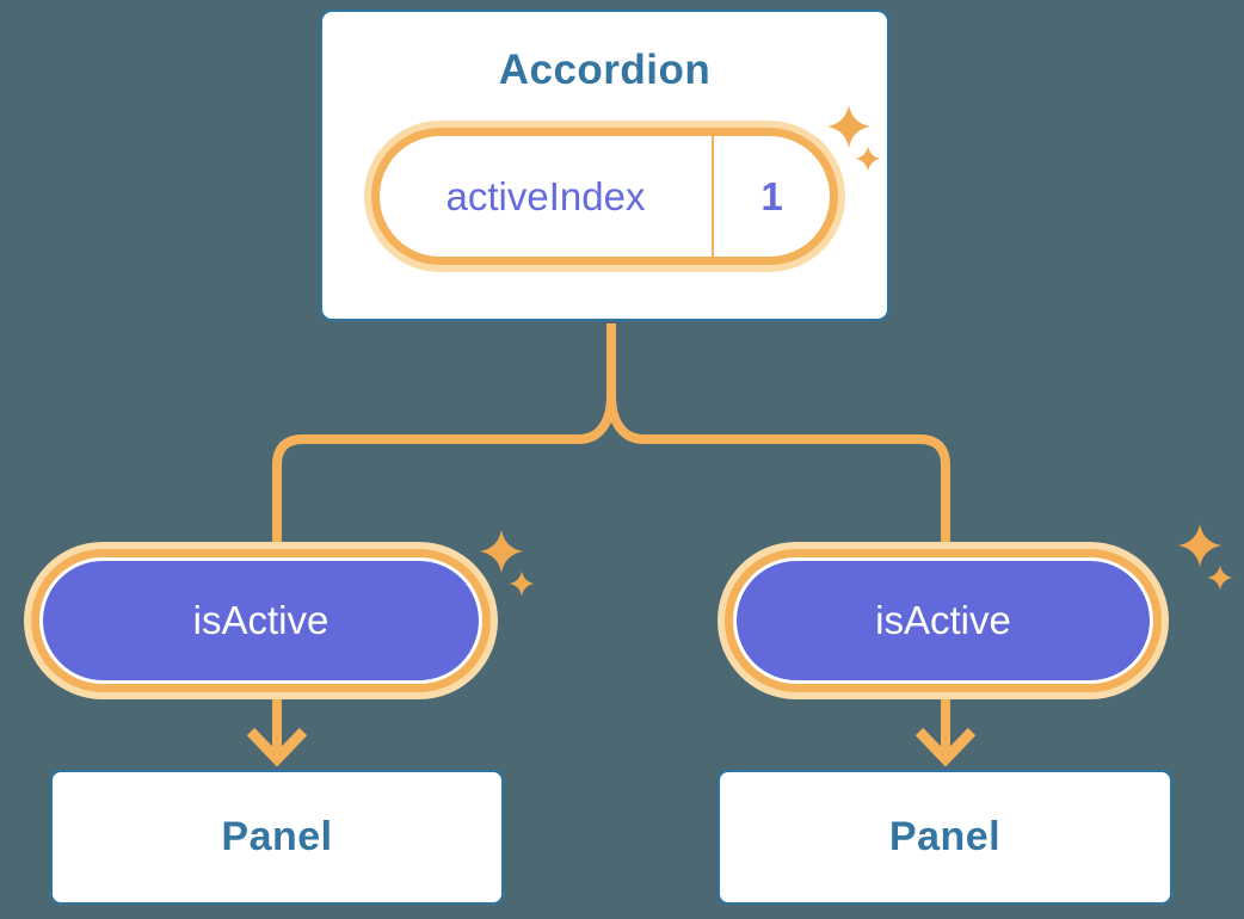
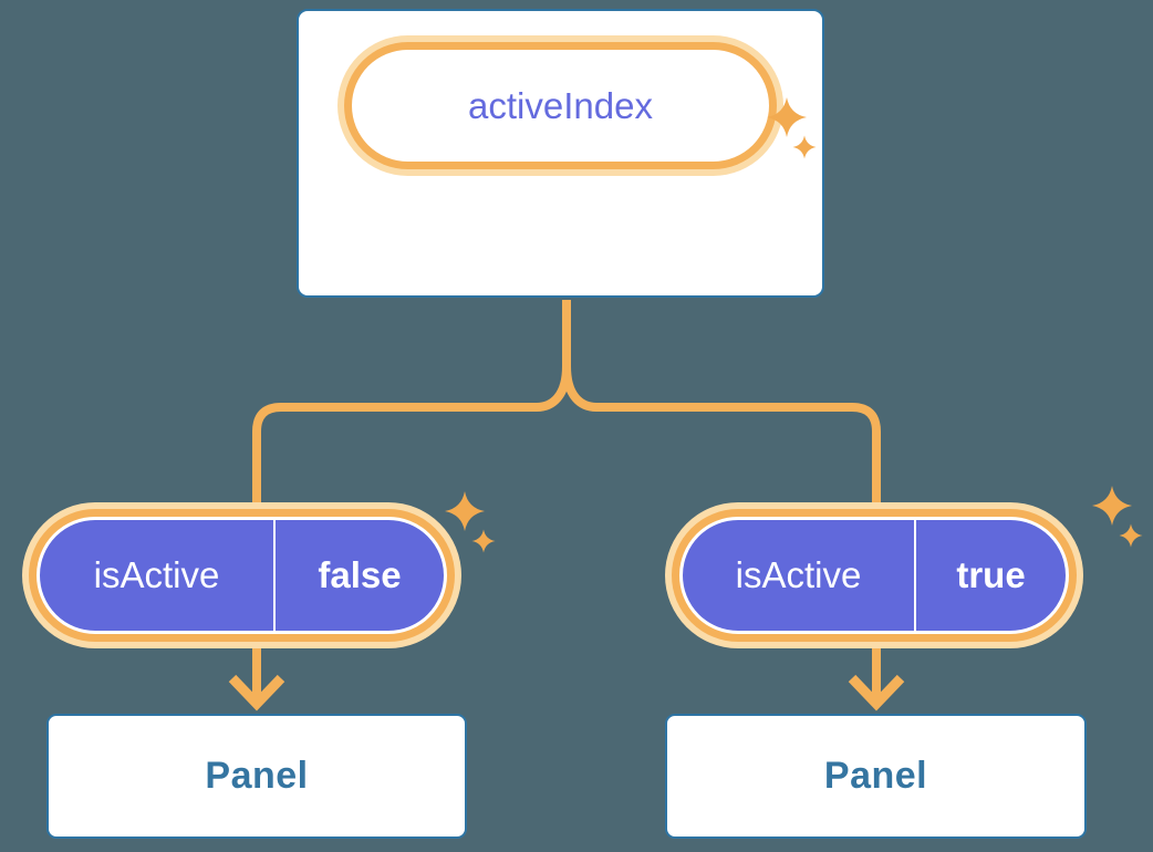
- Accordion
  activeIndex
- 1
  isActive
+ false
  isActive
+ true
  Panel
  Panel
